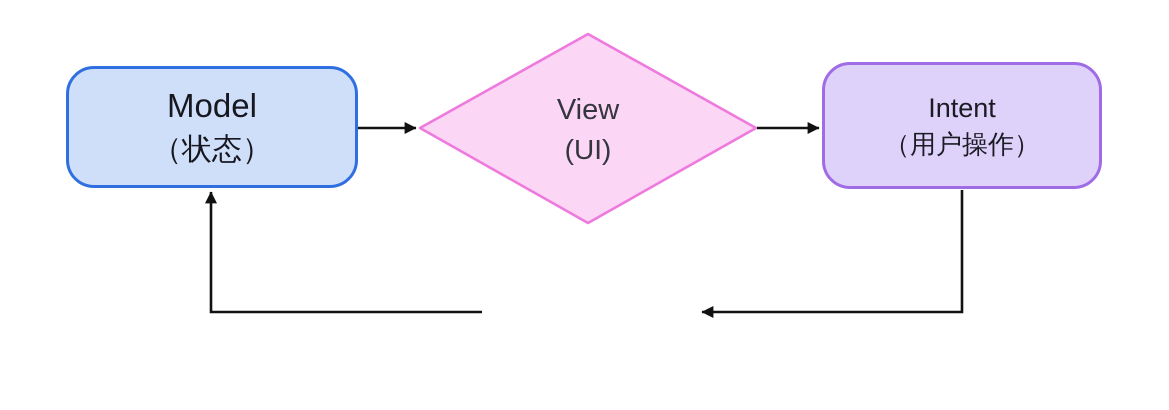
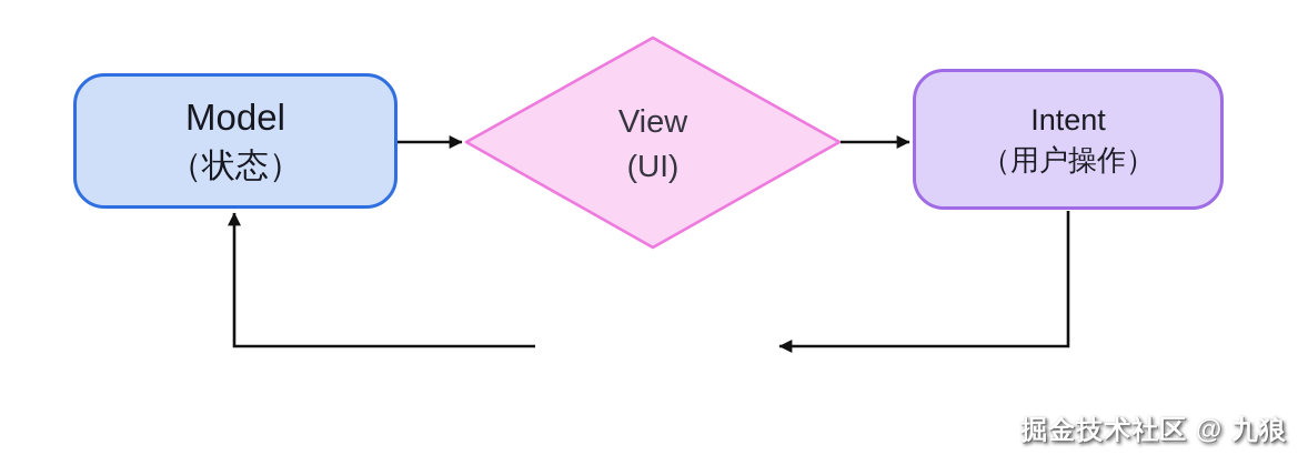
  Model
  （状态）
  View
  (UI)
  Intent
  （用户操作）
+ 掘金技术社区 @ 九狼
